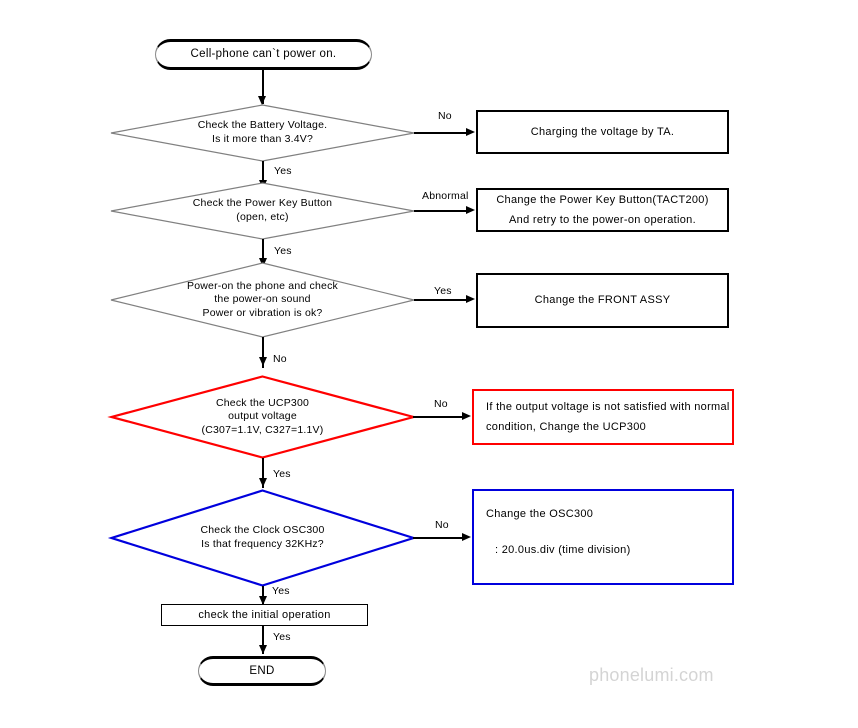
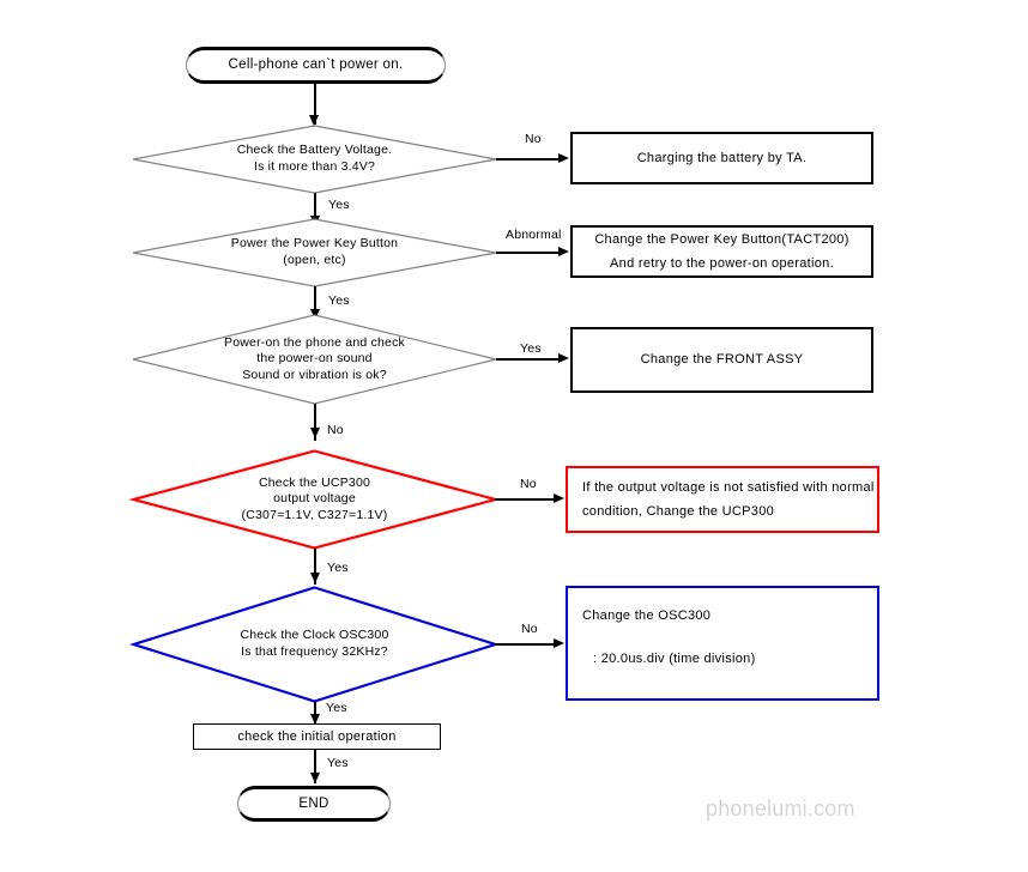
  Cell-phone can`t power on.
  Check the Battery Voltage.
  Is it more than 3.4V?
  No
- Charging the voltage by TA.
+ Charging the battery by TA.
  Yes
- Check the Power Key Button
+ Power the Power Key Button
  (open, etc)
  Abnormal
  Change the Power Key Button(TACT200)
  And retry to the power-on operation.
  Yes
  Power-on the phone and check
  the power-on sound
- Power or vibration is ok?
+ Sound or vibration is ok?
  Yes
  Change the FRONT ASSY
  No
  Check the UCP300
  output voltage
  (C307=1.1V, C327=1.1V)
  No
  If the output voltage is not satisfied with normal
  condition, Change the UCP300
  Yes
  Check the Clock OSC300
  Is that frequency 32KHz?
  No
  Change the OSC300
  : 20.0us.div (time division)
  Yes
  check the initial operation
  Yes
  END
  phonelumi.com
